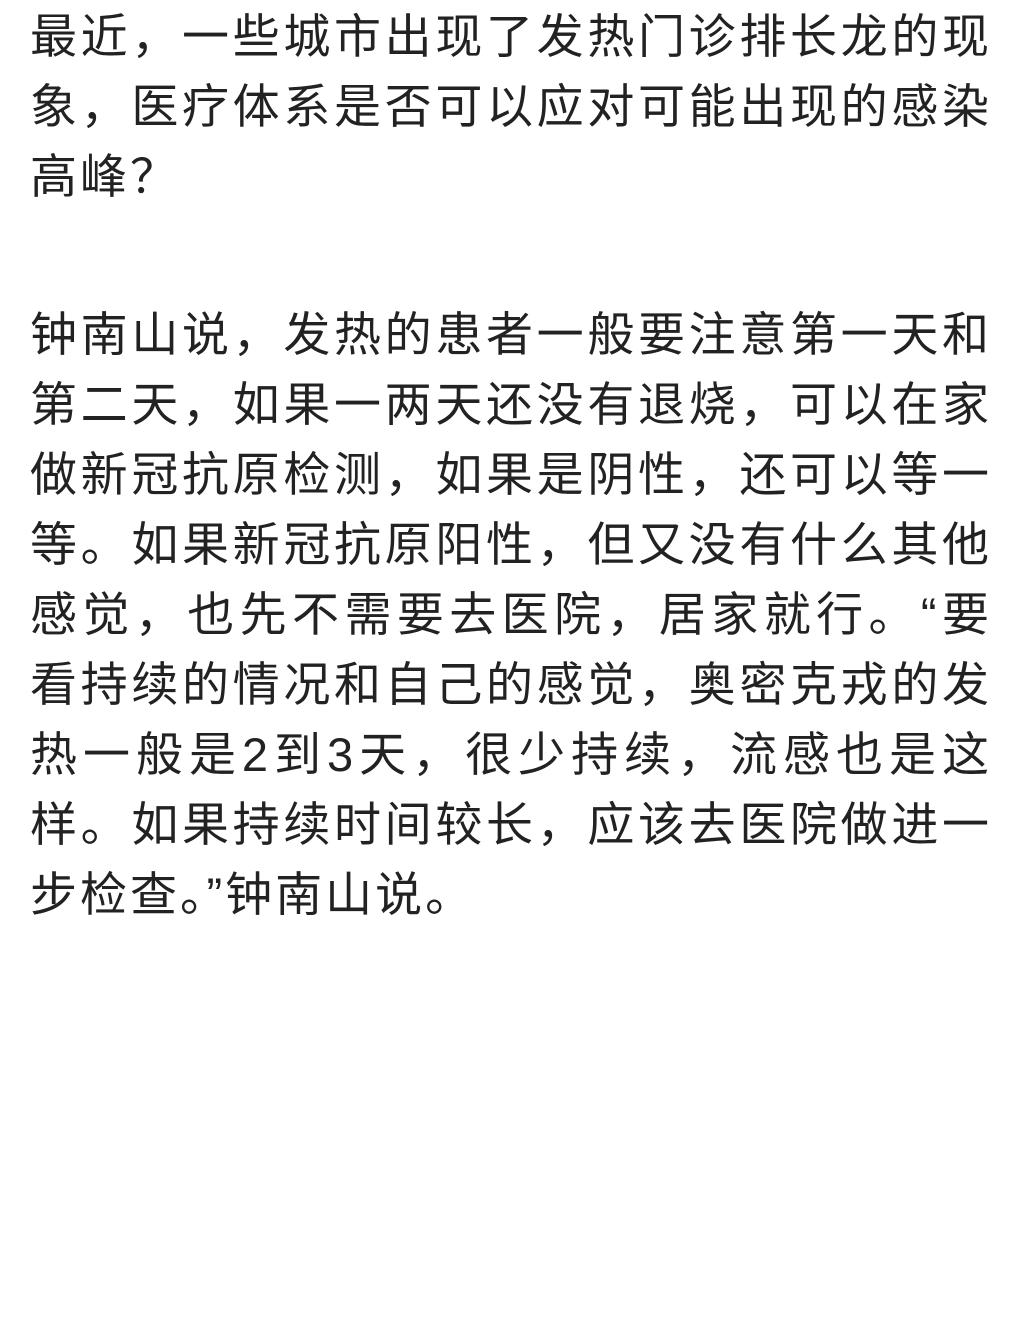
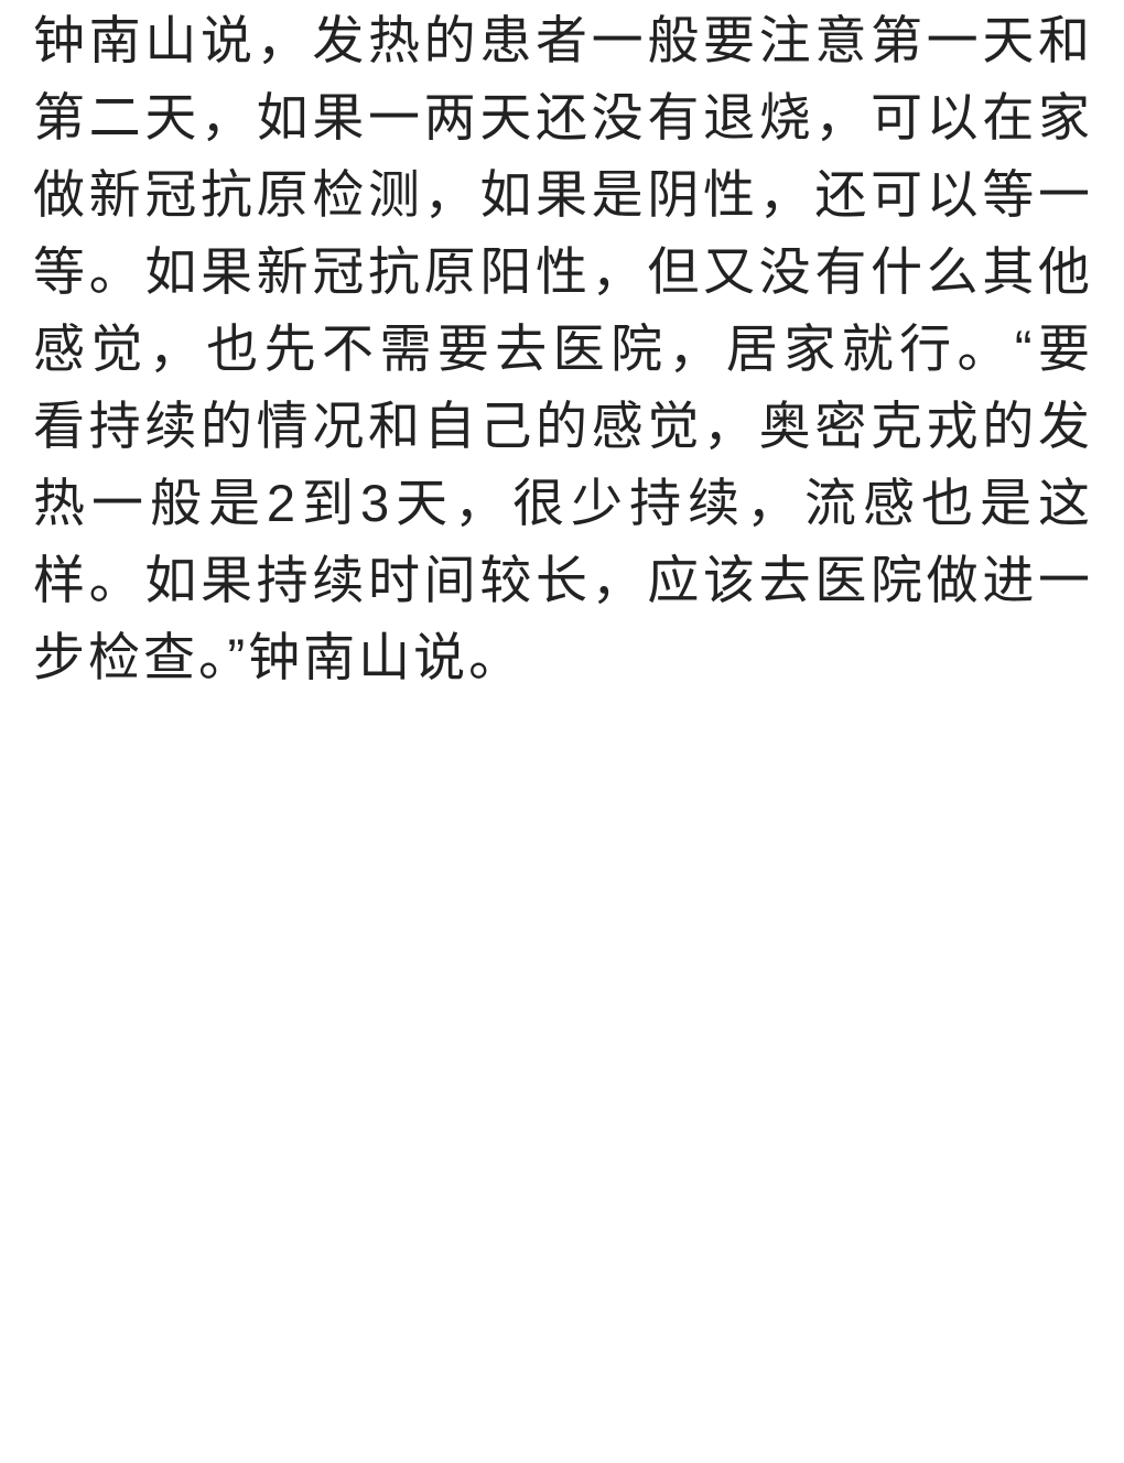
- 最近，一些城市出现了发热门诊排长龙的现象，医疗体系是否可以应对可能出现的感染高峰？
  钟南山说，发热的患者一般要注意第一天和第二天，如果一两天还没有退烧，可以在家做新冠抗原检测，如果是阴性，还可以等一等。如果新冠抗原阳性，但又没有什么其他感觉，也先不需要去医院，居家就行。“要看持续的情况和自己的感觉，奥密克戎的发热一般是2到3天，很少持续，流感也是这样。如果持续时间较长，应该去医院做进一步检查。”钟南山说。
